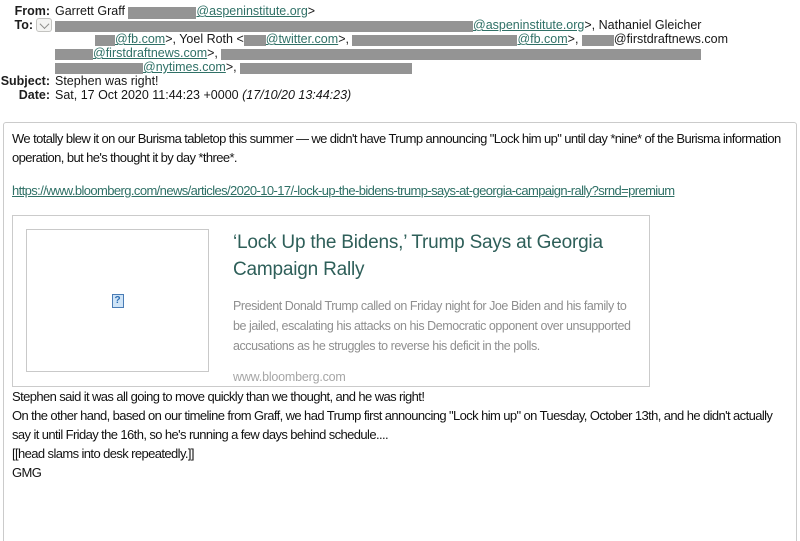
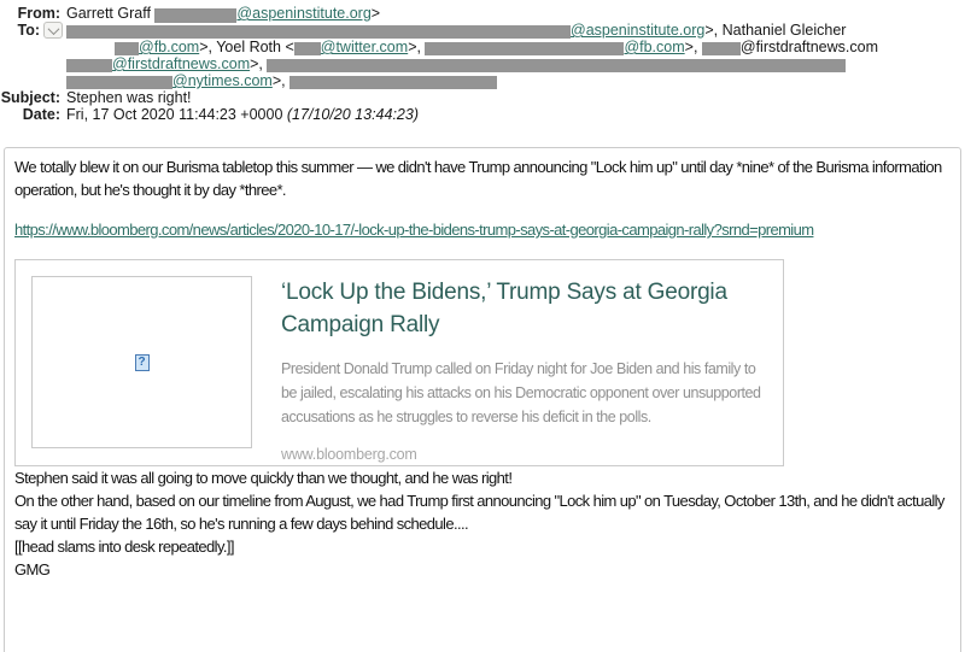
  From:
  Garrett Graff @aspeninstitute.org>
  To:
  @aspeninstitute.org>, Nathaniel Gleicher
  @fb.com>, Yoel Roth < @twitter.com>, @fb.com>, @firstdraftnews.com
  @firstdraftnews.com>,
  @nytimes.com>,
  Subject:
  Stephen was right!
  Date:
- Sat, 17 Oct 2020 11:44:23 +0000 (17/10/20 13:44:23)
+ Fri, 17 Oct 2020 11:44:23 +0000 (17/10/20 13:44:23)
  We totally blew it on our Burisma tabletop this summer — we didn't have Trump announcing "Lock him up" until day *nine* of the Burisma information operation, but he's thought it by day *three*.
  https://www.bloomberg.com/news/articles/2020-10-17/-lock-up-the-bidens-trump-says-at-georgia-campaign-rally?srnd=premium
  ?
  ‘Lock Up the Bidens,’ Trump Says at Georgia Campaign Rally
  President Donald Trump called on Friday night for Joe Biden and his family to be jailed, escalating his attacks on his Democratic opponent over unsupported accusations as he struggles to reverse his deficit in the polls.
  www.bloomberg.com
  Stephen said it was all going to move quickly than we thought, and he was right!
- On the other hand, based on our timeline from Graff, we had Trump first announcing "Lock him up" on Tuesday, October 13th, and he didn't actually say it until Friday the 16th, so he's running a few days behind schedule....
+ On the other hand, based on our timeline from August, we had Trump first announcing "Lock him up" on Tuesday, October 13th, and he didn't actually say it until Friday the 16th, so he's running a few days behind schedule....
  [[head slams into desk repeatedly.]]
  GMG
